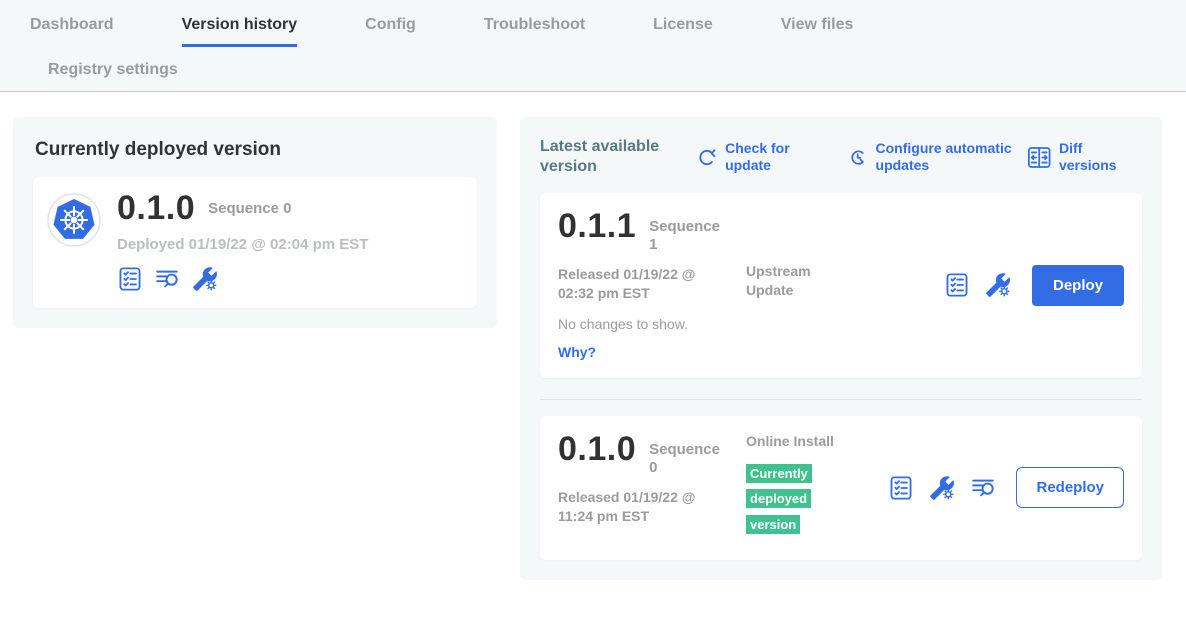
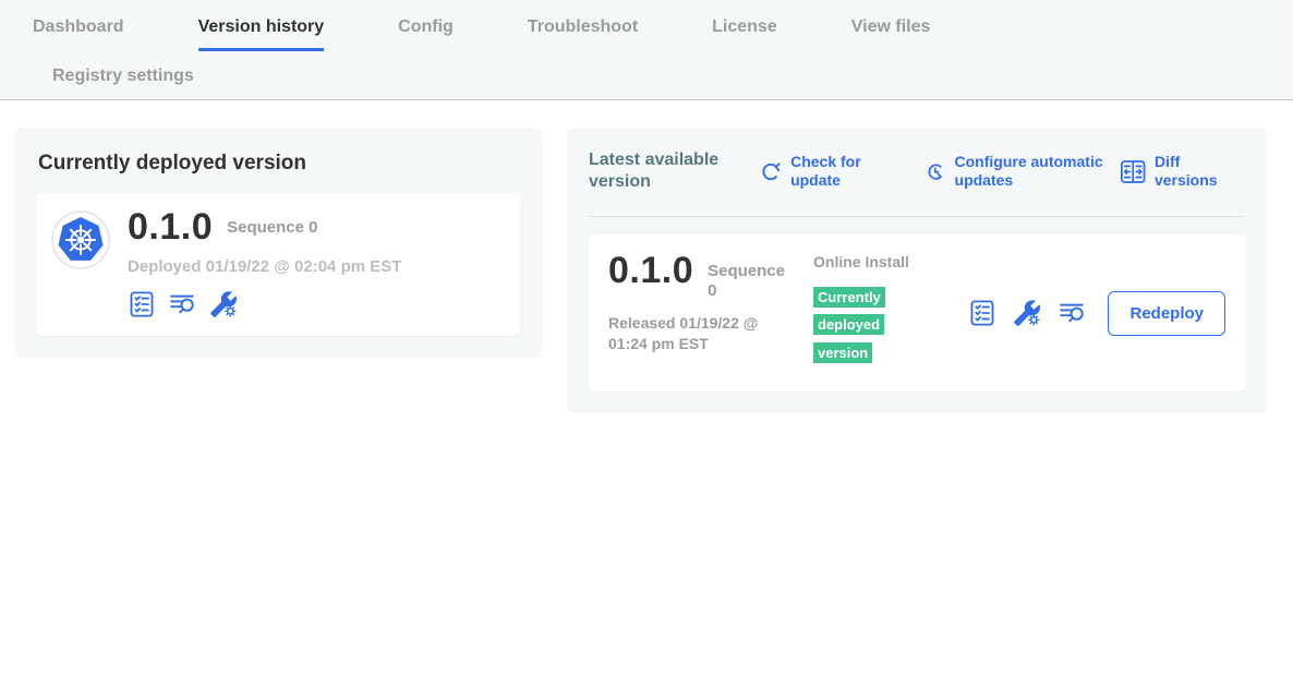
  Dashboard
  Version history
  Config
  Troubleshoot
  License
  View files
  Registry settings
  Currently deployed version
  0.1.0
  Sequence 0
  Deployed 01/19/22 @ 02:04 pm EST
  Latest available version
  Check for update
  Configure automatic updates
  Diff versions
- 0.1.1
- Sequence 1
- Released 01/19/22 @ 02:32 pm EST
- No changes to show.
- Why?
- Upstream Update
- Deploy
  0.1.0
  Sequence 0
- Released 01/19/22 @ 11:24 pm EST
+ Released 01/19/22 @ 01:24 pm EST
  Online Install
  Currently deployed version
  Redeploy
